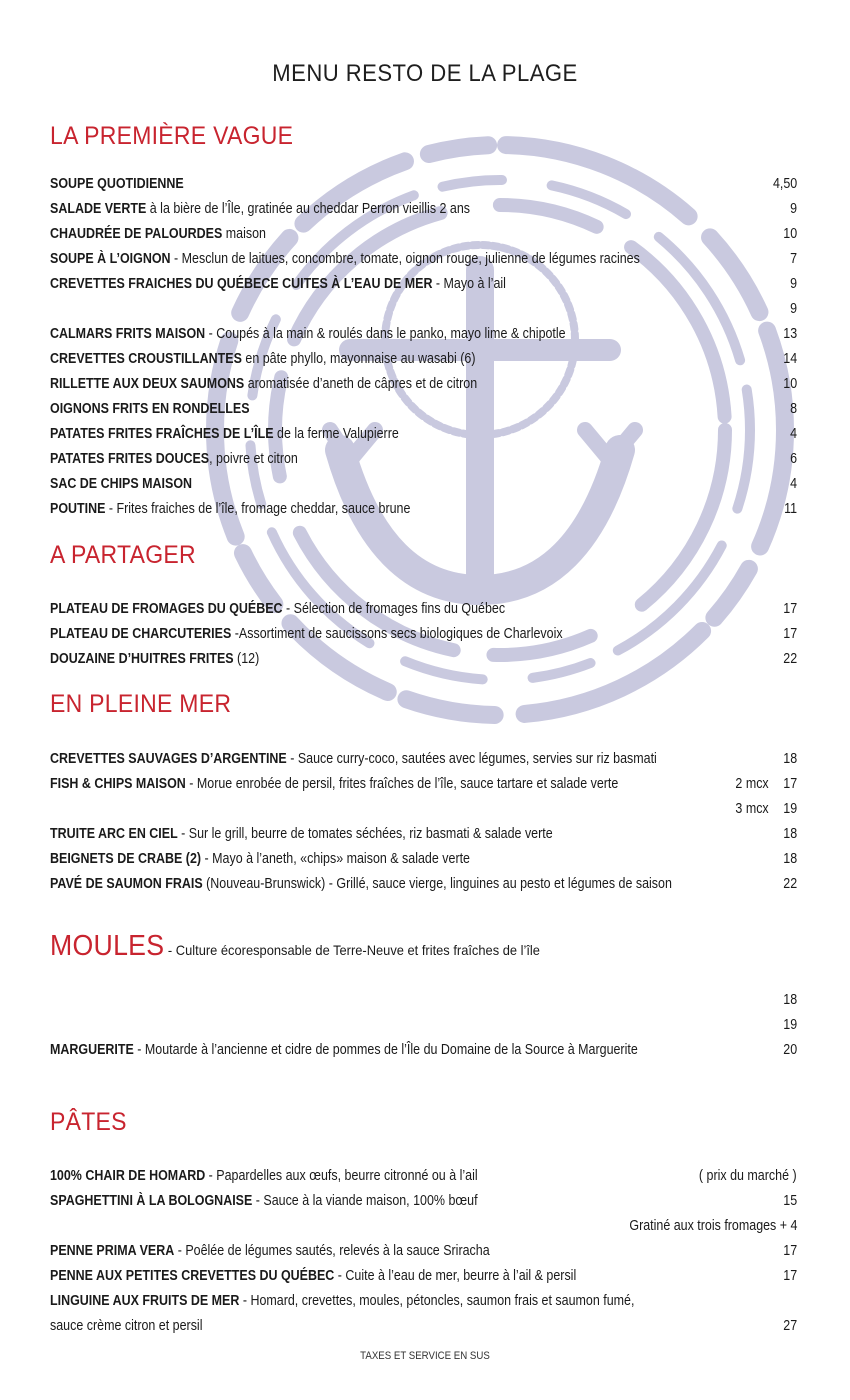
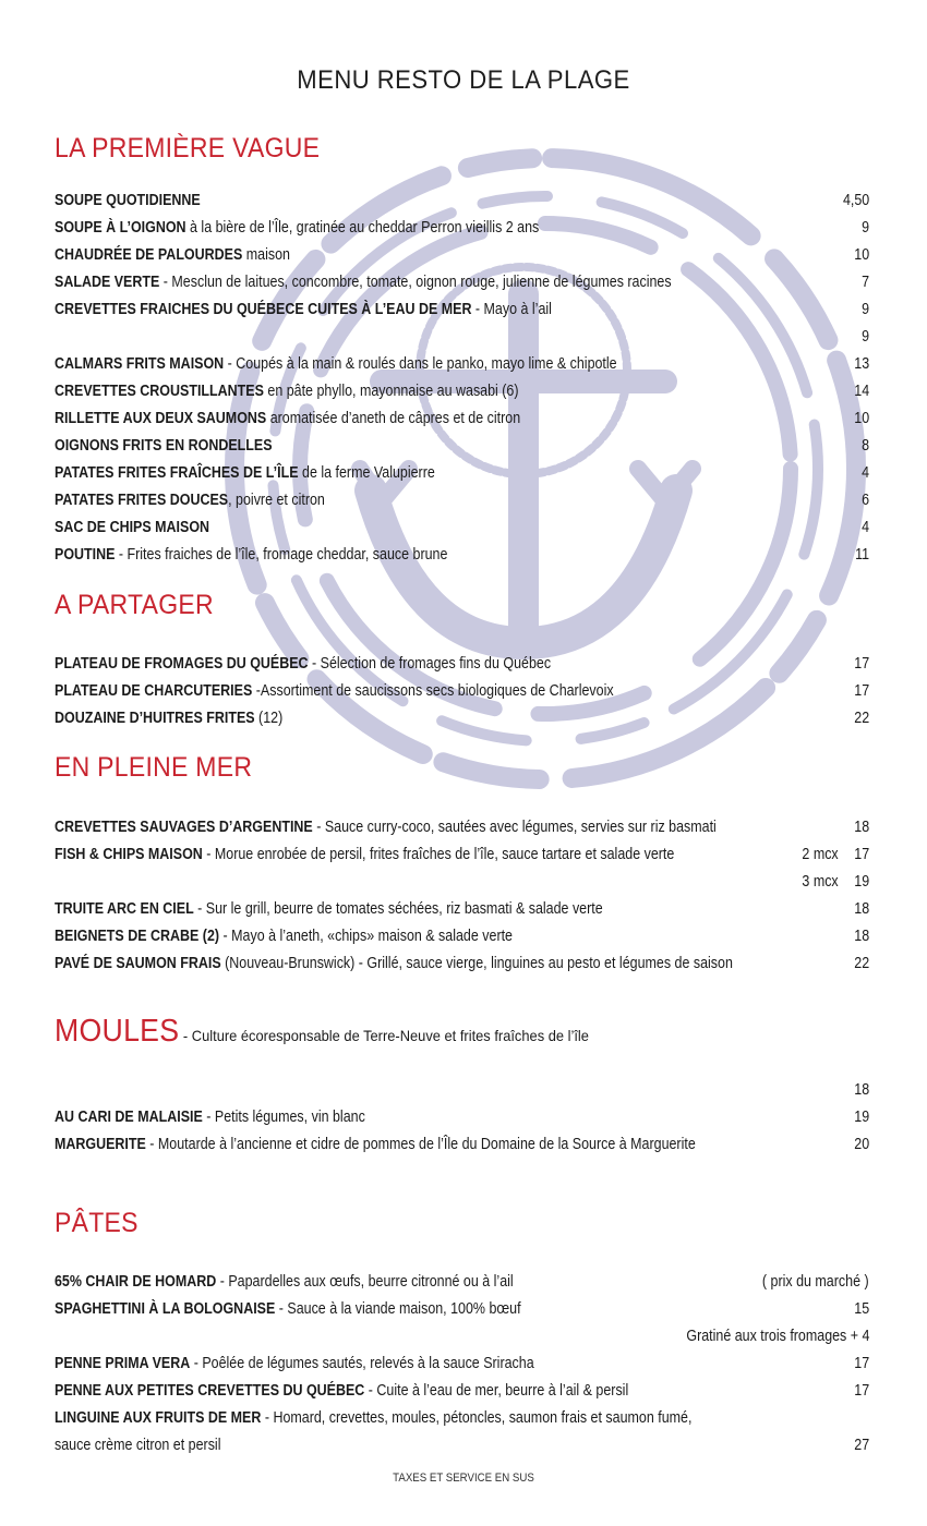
  MENU RESTO DE LA PLAGE
  LA PREMIÈRE VAGUE
  A PARTAGER
  EN PLEINE MER
  MOULES - Culture écoresponsable de Terre-Neuve et frites fraîches de l’île
  PÂTES
  SOUPE QUOTIDIENNE
  4,50
- SALADE VERTE à la bière de l’Île, gratinée au cheddar Perron vieillis 2 ans
+ SOUPE À L’OIGNON à la bière de l’Île, gratinée au cheddar Perron vieillis 2 ans
  9
  CHAUDRÉE DE PALOURDES maison
  10
- SOUPE À L’OIGNON - Mesclun de laitues, concombre, tomate, oignon rouge, julienne de légumes racines
+ SALADE VERTE - Mesclun de laitues, concombre, tomate, oignon rouge, julienne de légumes racines
  7
  CREVETTES FRAICHES DU QUÉBECE CUITES À L’EAU DE MER - Mayo à l’ail
  9
  9
  CALMARS FRITS MAISON - Coupés à la main & roulés dans le panko, mayo lime & chipotle
  13
  CREVETTES CROUSTILLANTES en pâte phyllo, mayonnaise au wasabi (6)
  14
  RILLETTE AUX DEUX SAUMONS aromatisée d’aneth de câpres et de citron
  10
  OIGNONS FRITS EN RONDELLES
  8
  PATATES FRITES FRAÎCHES DE L’ÎLE de la ferme Valupierre
  4
  PATATES FRITES DOUCES, poivre et citron
  6
  SAC DE CHIPS MAISON
  4
  POUTINE - Frites fraiches de l’île, fromage cheddar, sauce brune
  11
  PLATEAU DE FROMAGES DU QUÉBEC - Sélection de fromages fins du Québec
  17
  PLATEAU DE CHARCUTERIES -Assortiment de saucissons secs biologiques de Charlevoix
  17
  DOUZAINE D’HUITRES FRITES (12)
  22
  CREVETTES SAUVAGES D’ARGENTINE - Sauce curry-coco, sautées avec légumes, servies sur riz basmati
  18
  FISH & CHIPS MAISON - Morue enrobée de persil, frites fraîches de l’île, sauce tartare et salade verte
  2 mcx
  17
  3 mcx
  19
  TRUITE ARC EN CIEL - Sur le grill, beurre de tomates séchées, riz basmati & salade verte
  18
  BEIGNETS DE CRABE (2) - Mayo à l’aneth, «chips» maison & salade verte
  18
  PAVÉ DE SAUMON FRAIS (Nouveau-Brunswick) - Grillé, sauce vierge, linguines au pesto et légumes de saison
  22
  18
+ AU CARI DE MALAISIE - Petits légumes, vin blanc
  19
  MARGUERITE - Moutarde à l’ancienne et cidre de pommes de l’Île du Domaine de la Source à Marguerite
  20
- 100% CHAIR DE HOMARD - Papardelles aux œufs, beurre citronné ou à l’ail
+ 65% CHAIR DE HOMARD - Papardelles aux œufs, beurre citronné ou à l’ail
  ( prix du marché )
  SPAGHETTINI À LA BOLOGNAISE - Sauce à la viande maison, 100% bœuf
  15
  Gratiné aux trois fromages + 4
  PENNE PRIMA VERA - Poêlée de légumes sautés, relevés à la sauce Sriracha
  17
  PENNE AUX PETITES CREVETTES DU QUÉBEC - Cuite à l’eau de mer, beurre à l’ail & persil
  17
  LINGUINE AUX FRUITS DE MER - Homard, crevettes, moules, pétoncles, saumon frais et saumon fumé,
  sauce crème citron et persil
  27
  TAXES ET SERVICE EN SUS
